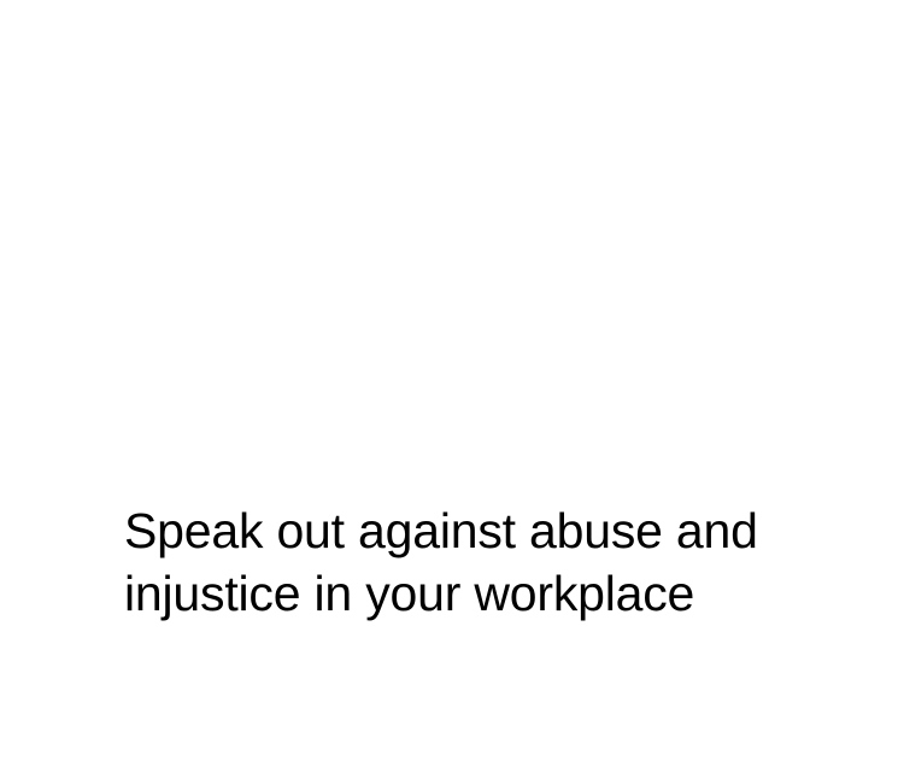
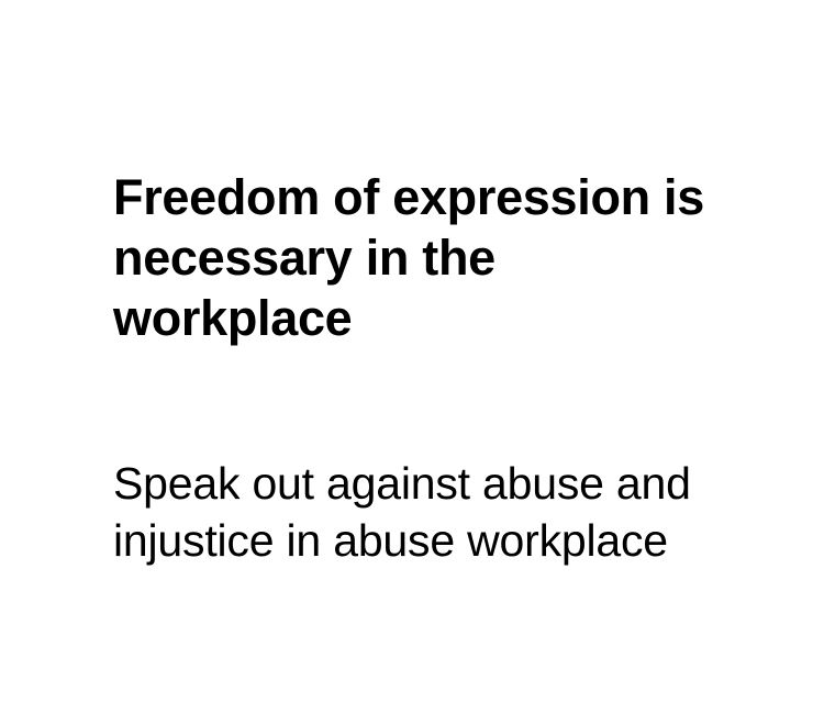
+ Freedom of expression is necessary in the workplace
- Speak out against abuse and injustice in your workplace
+ Speak out against abuse and injustice in abuse workplace
